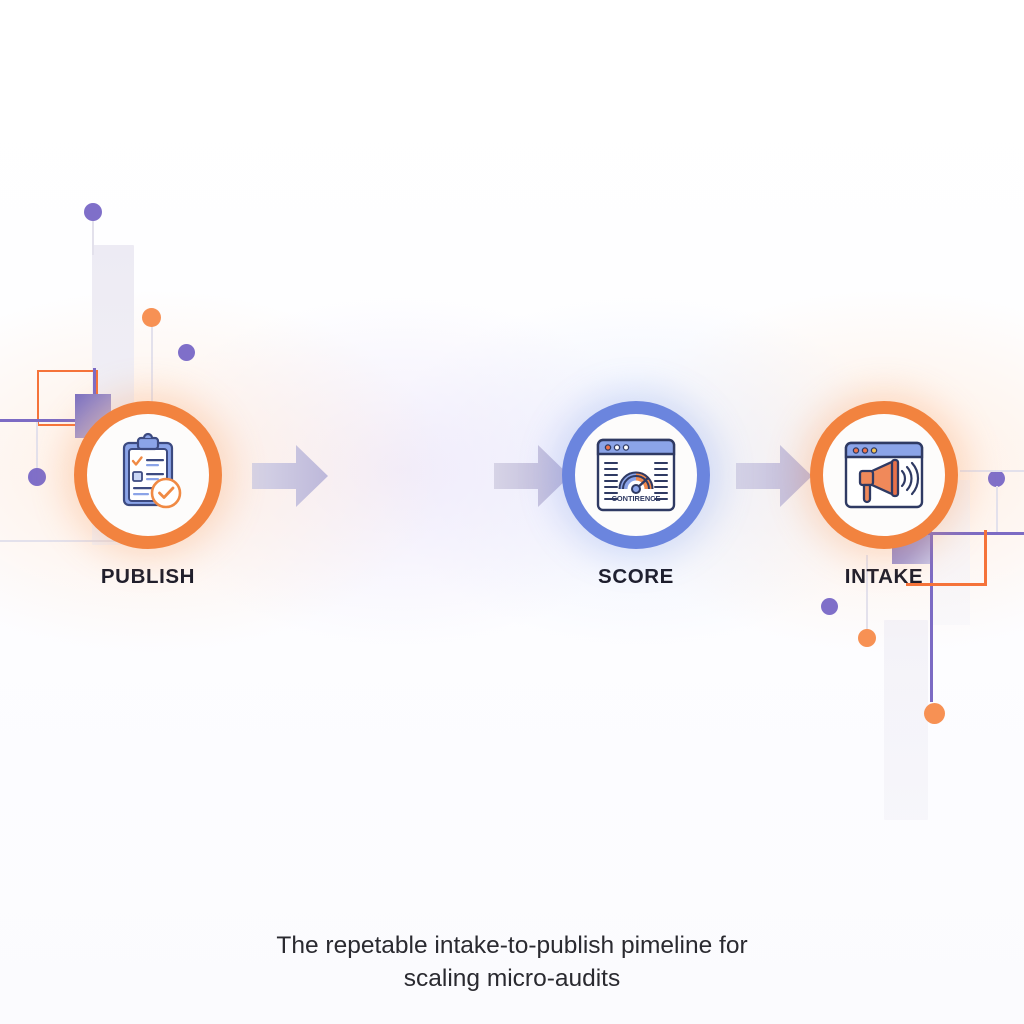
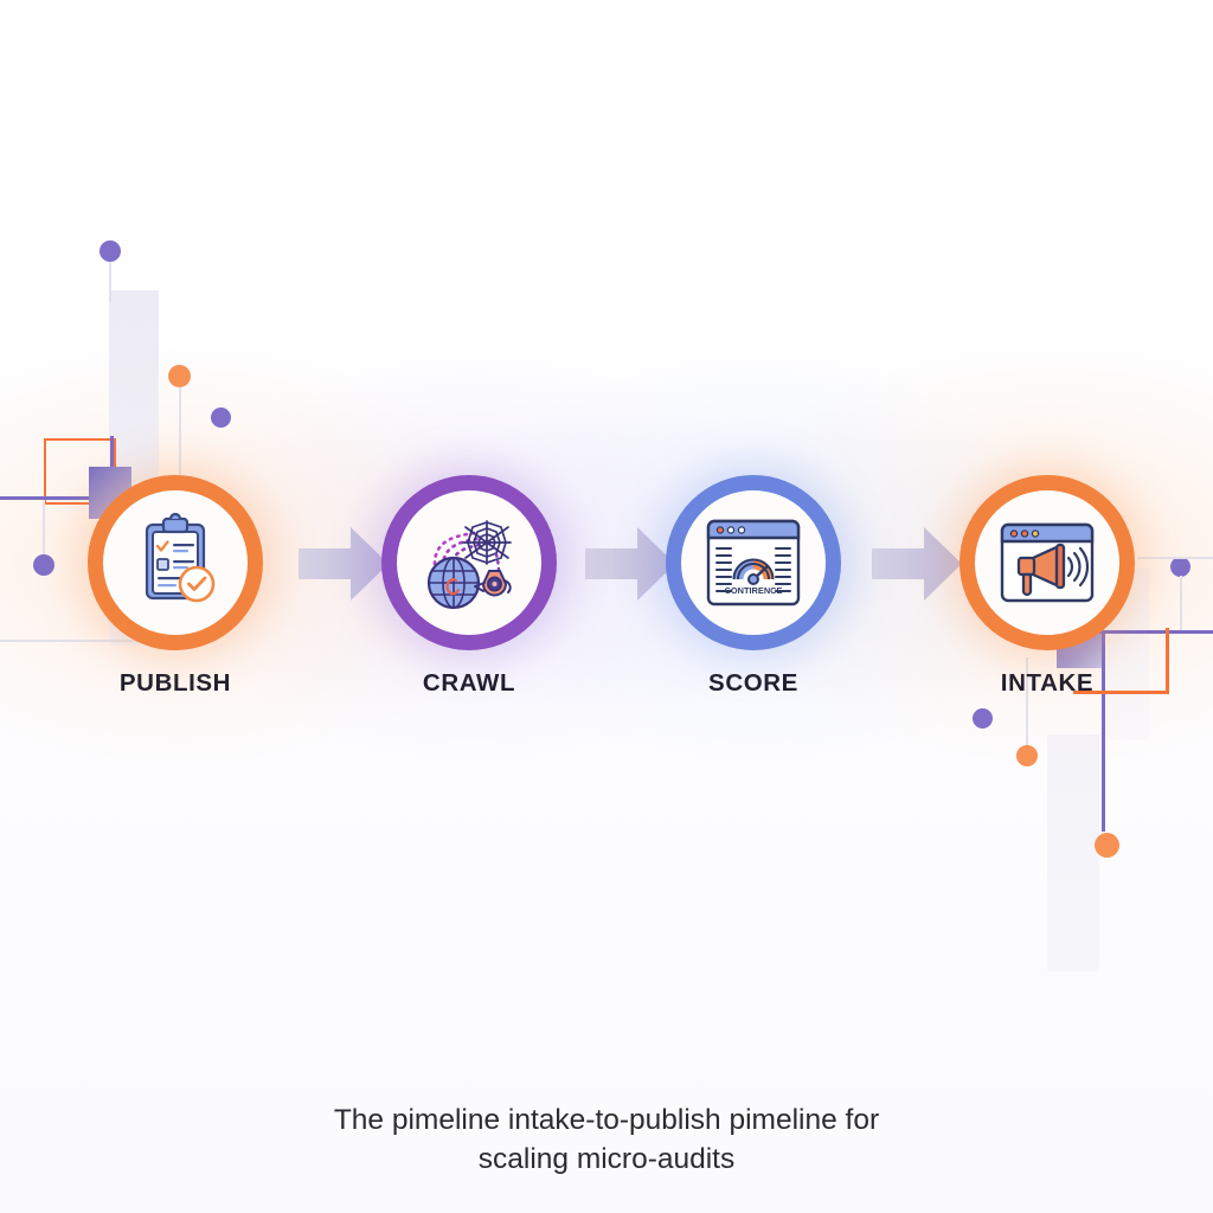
  PUBLISH
+ CRAWL
  CONTIRENCE
  SCORE
  INTAKE
- The repetable intake-to-publish pimeline for
+ The pimeline intake-to-publish pimeline for
  scaling micro-audits
